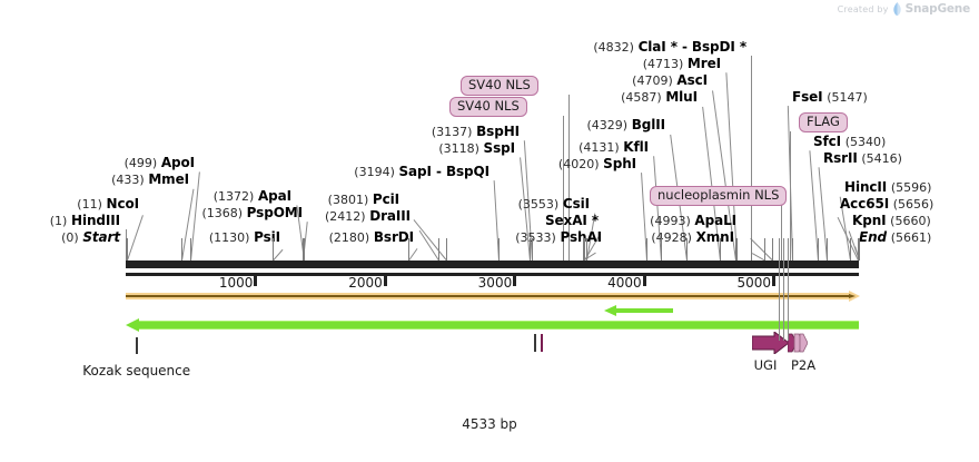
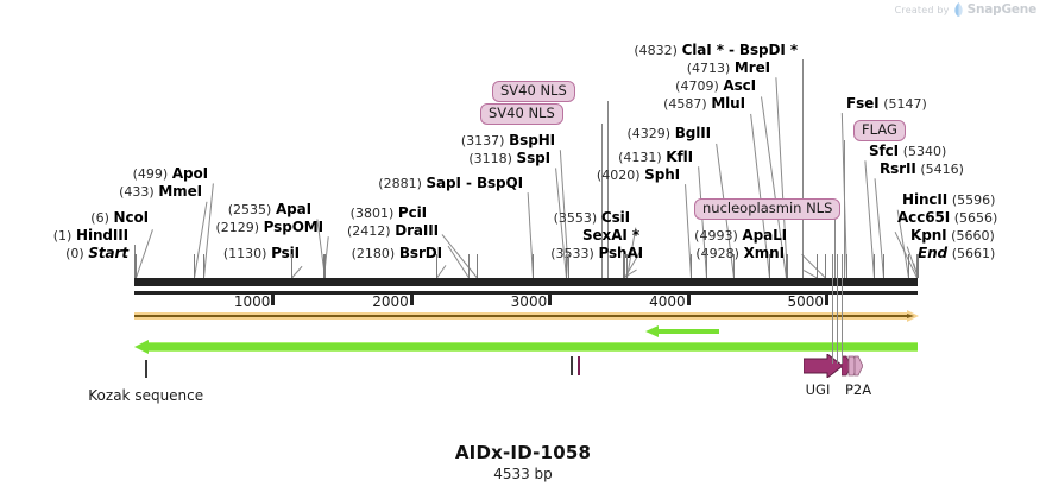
  Created by
  SnapGene
  (0) Start
  (1) HindIII
- (11) NcoI
+ (6) NcoI
  (433) MmeI
  (499) ApoI
  (1130) PsiI
- (1368) PspOMI
+ (2129) PspOMI
- (1372) ApaI
+ (2535) ApaI
  (2180) BsrDI
  (2412) DraIII
  (3801) PciI
- (3194) SapI - BspQI
+ (2881) SapI - BspQI
  (3118) SspI
  (3137) BspHI
  (333) PshAI
  SexAI *
  (3553) CsiI
  (4020) SphI
  (4131) KflI
  (4329) BglII
  (4587) MluI
  (4709) AscI
  (4713) MreI
  (4832) ClaI * - BspDI *
  (928) XmnI
  (4993) ApaLI
  FseI (5147)
  SfcI (5340)
  RsrII (5416)
  HincII (5596)
  Acc65I (5656)
  KpnI (5660)
  End (5661)
  SV40 NLS
  SV40 NLS
  nucleoplasmin NLS
  FLAG
  1000
  2000
  3000
  4000
  5000
  UGI
  P2A
  Kozak sequence
+ AIDx-ID-1058
  4533 bp
